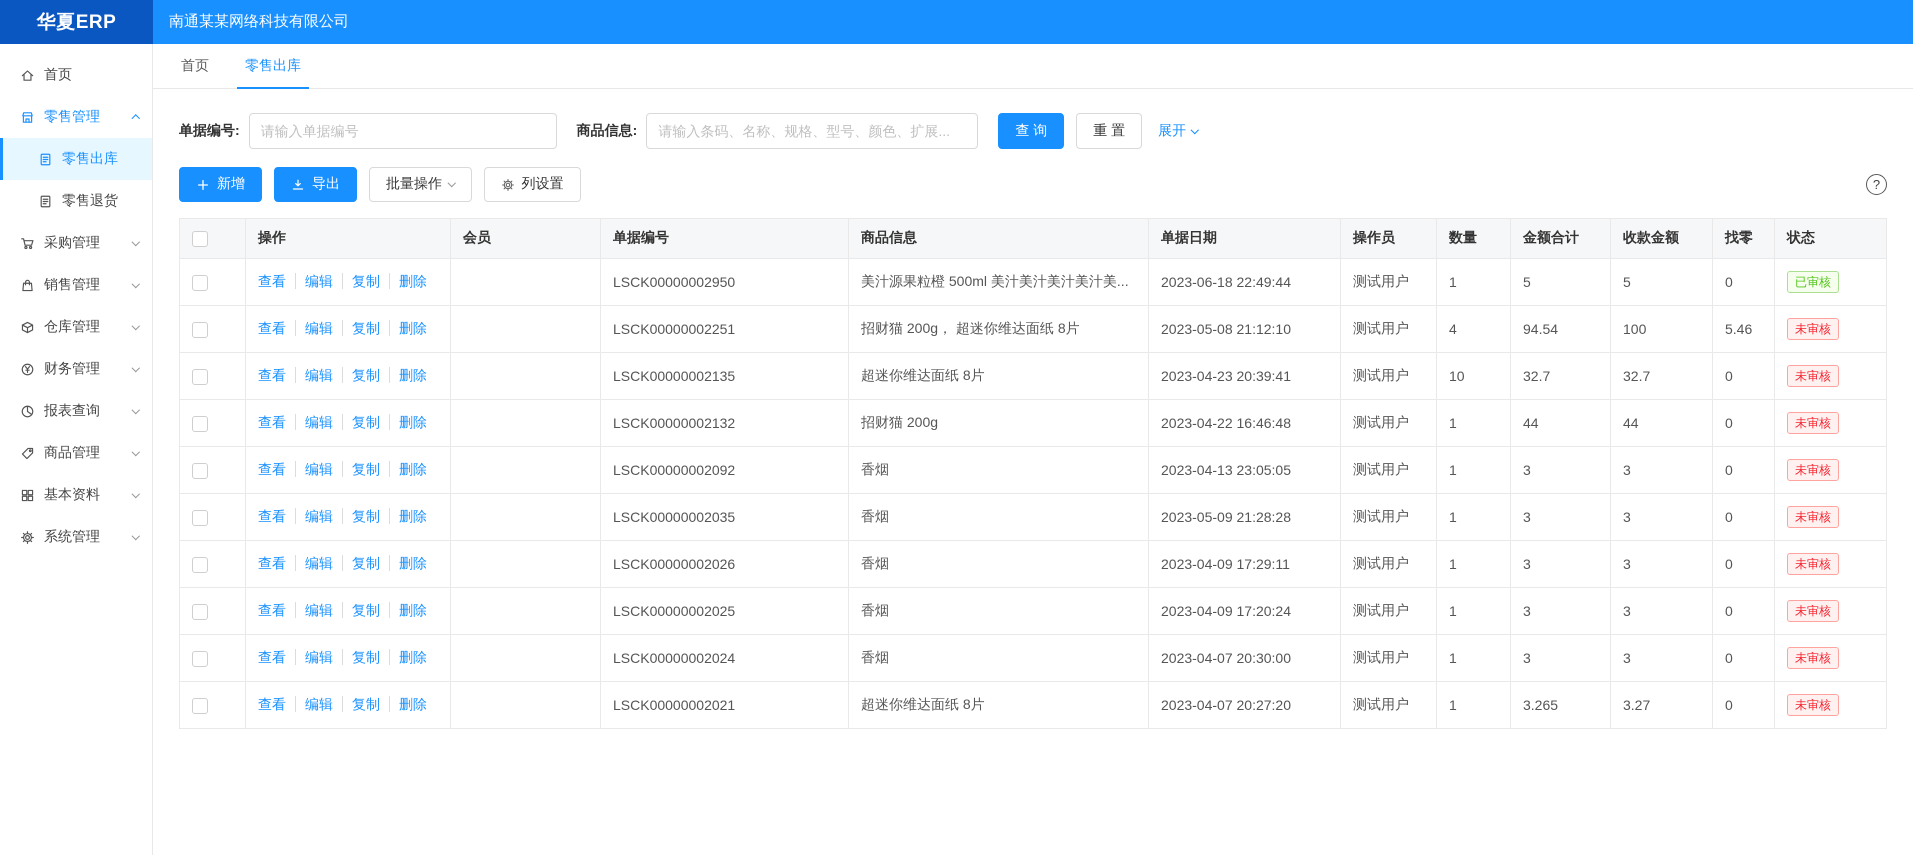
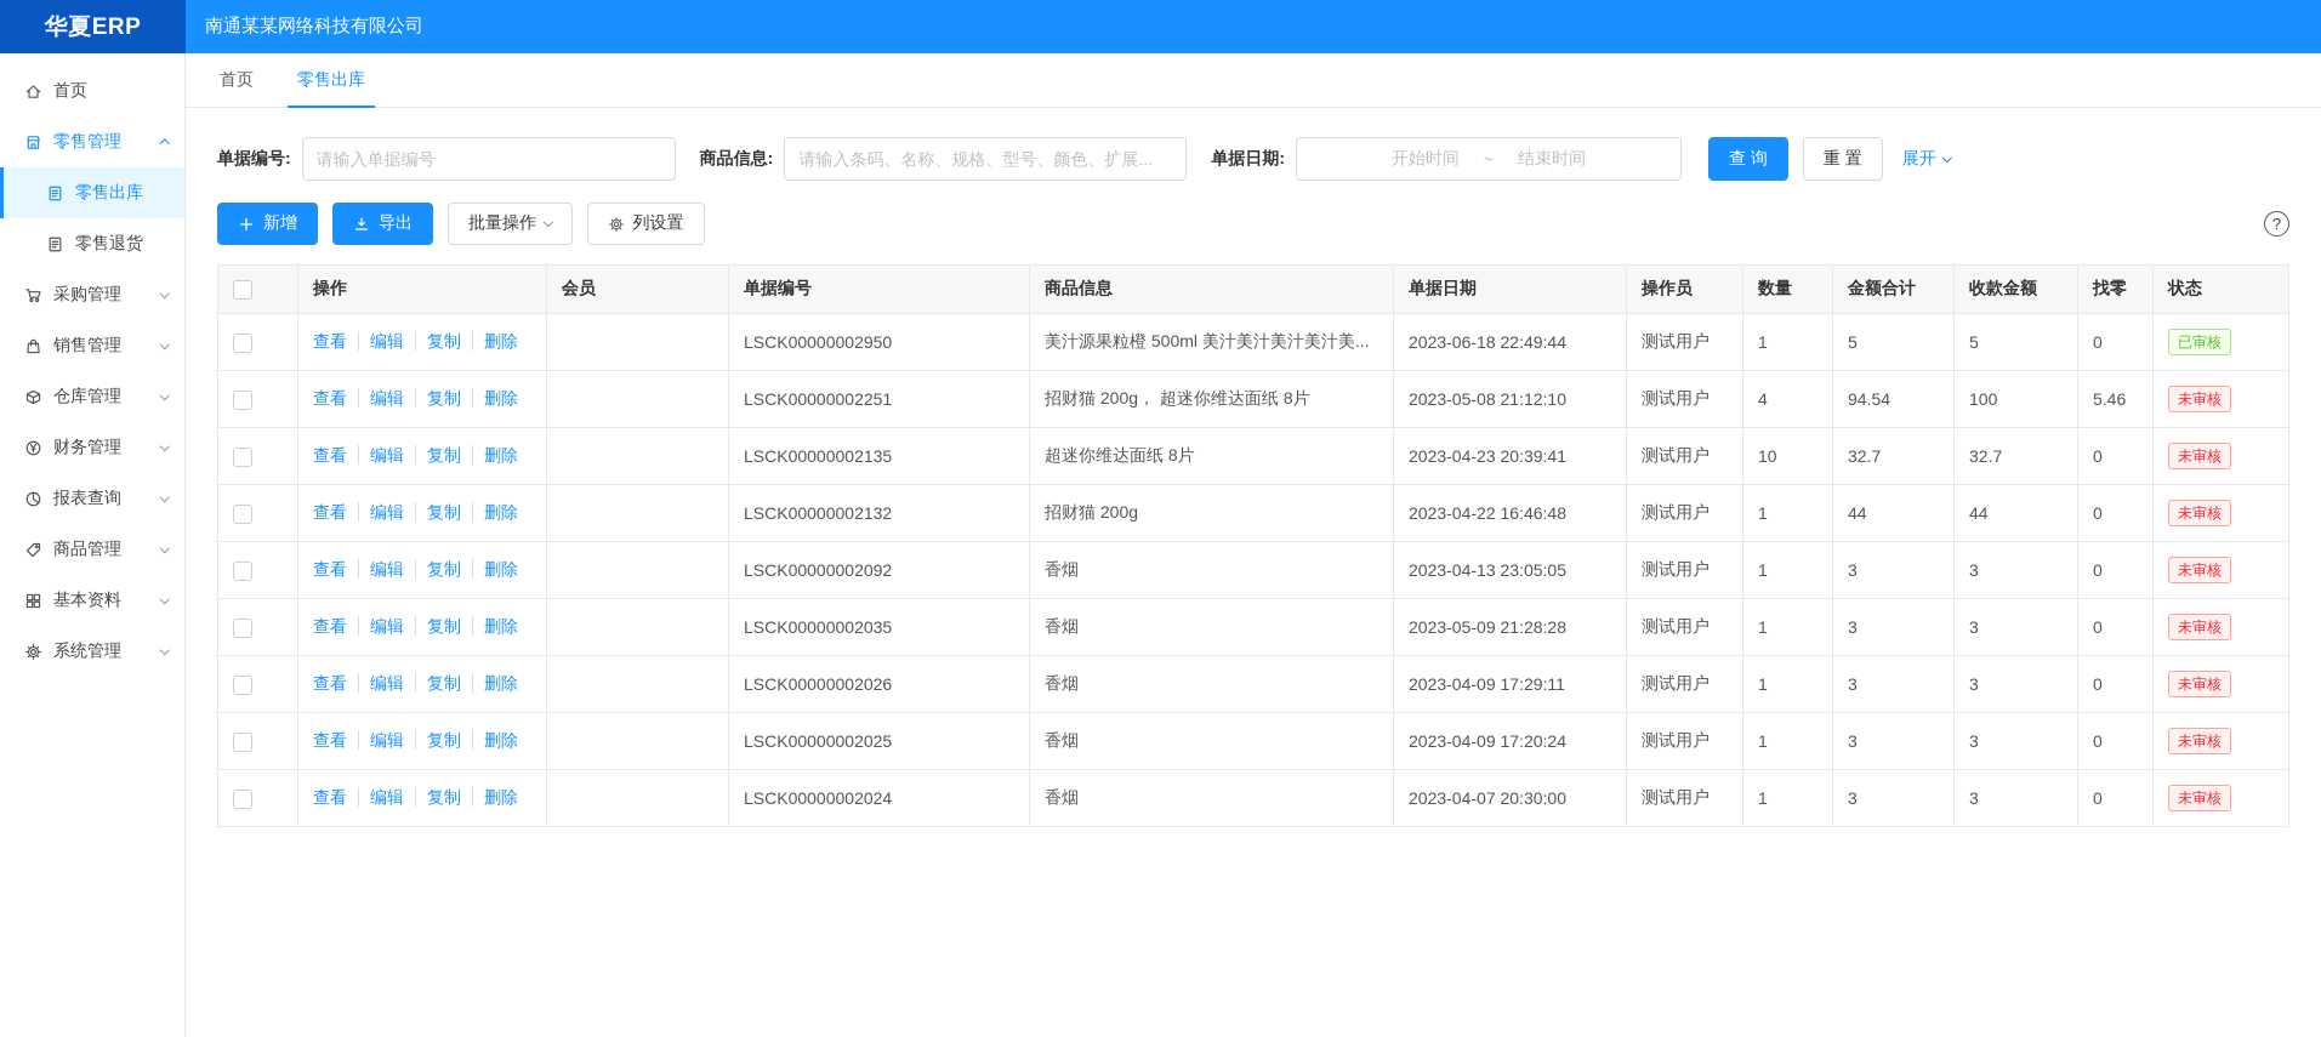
  华夏ERP
  南通某某网络科技有限公司
  首页
  零售管理
  零售出库
  零售退货
  采购管理
  销售管理
  仓库管理
  财务管理
  报表查询
  商品管理
  基本资料
  系统管理
  首页
  零售出库
  单据编号:
  请输入单据编号
  商品信息:
  请输入条码、名称、规格、型号、颜色、扩展...
+ 单据日期:
+ 开始时间
+ ~
+ 结束时间
  查 询
  重 置
  展开
  新增
  导出
  批量操作
  列设置
  ?
  	操作	会员	单据编号	商品信息	单据日期	操作员	数量	金额合计	收款金额	找零	状态
  	查看 编辑 复制 删除		LSCK00000002950	美汁源果粒橙 500ml 美汁美汁美汁美汁美...	2023-06-18 22:49:44	测试用户	1	5	5	0	已审核
  	查看 编辑 复制 删除		LSCK00000002251	招财猫 200g， 超迷你维达面纸 8片	2023-05-08 21:12:10	测试用户	4	94.54	100	5.46	未审核
  	查看 编辑 复制 删除		LSCK00000002135	超迷你维达面纸 8片	2023-04-23 20:39:41	测试用户	10	32.7	32.7	0	未审核
  	查看 编辑 复制 删除		LSCK00000002132	招财猫 200g	2023-04-22 16:46:48	测试用户	1	44	44	0	未审核
  	查看 编辑 复制 删除		LSCK00000002092	香烟	2023-04-13 23:05:05	测试用户	1	3	3	0	未审核
  	查看 编辑 复制 删除		LSCK00000002035	香烟	2023-05-09 21:28:28	测试用户	1	3	3	0	未审核
  	查看 编辑 复制 删除		LSCK00000002026	香烟	2023-04-09 17:29:11	测试用户	1	3	3	0	未审核
  	查看 编辑 复制 删除		LSCK00000002025	香烟	2023-04-09 17:20:24	测试用户	1	3	3	0	未审核
  	查看 编辑 复制 删除		LSCK00000002024	香烟	2023-04-07 20:30:00	测试用户	1	3	3	0	未审核
- 	查看 编辑 复制 删除		LSCK00000002021	超迷你维达面纸 8片	2023-04-07 20:27:20	测试用户	1	3.265	3.27	0	未审核
